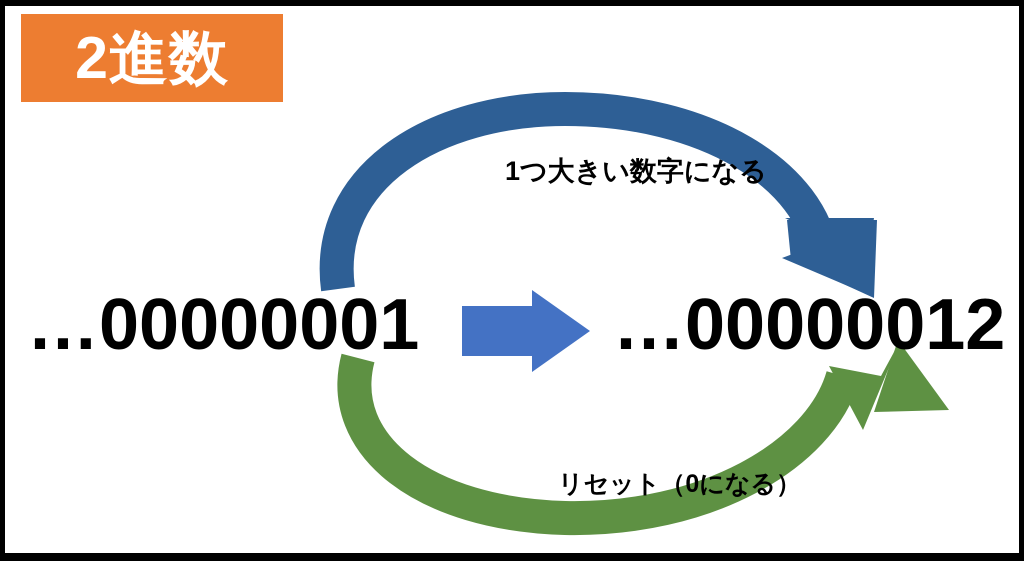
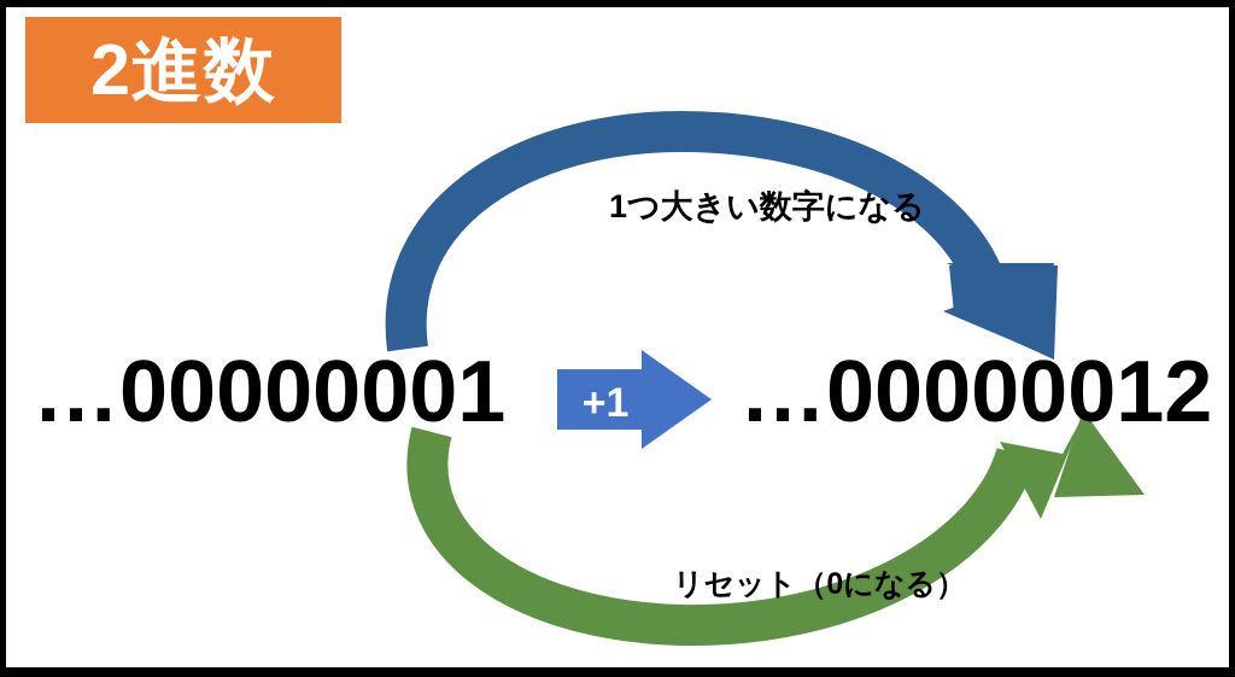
  2進数
+ +1
  …00000001
  …00000012
  1つ大きい数字になる
  リセット（0になる）
